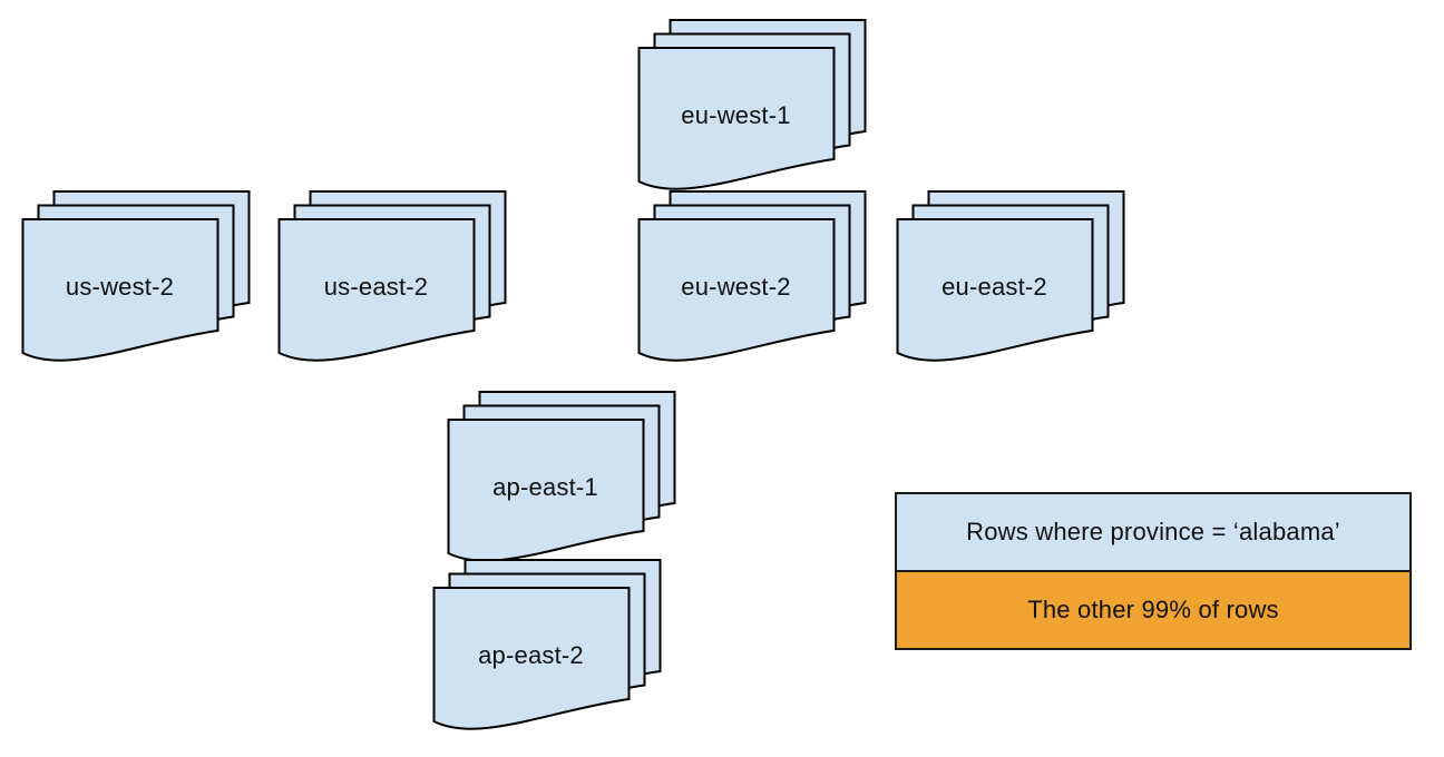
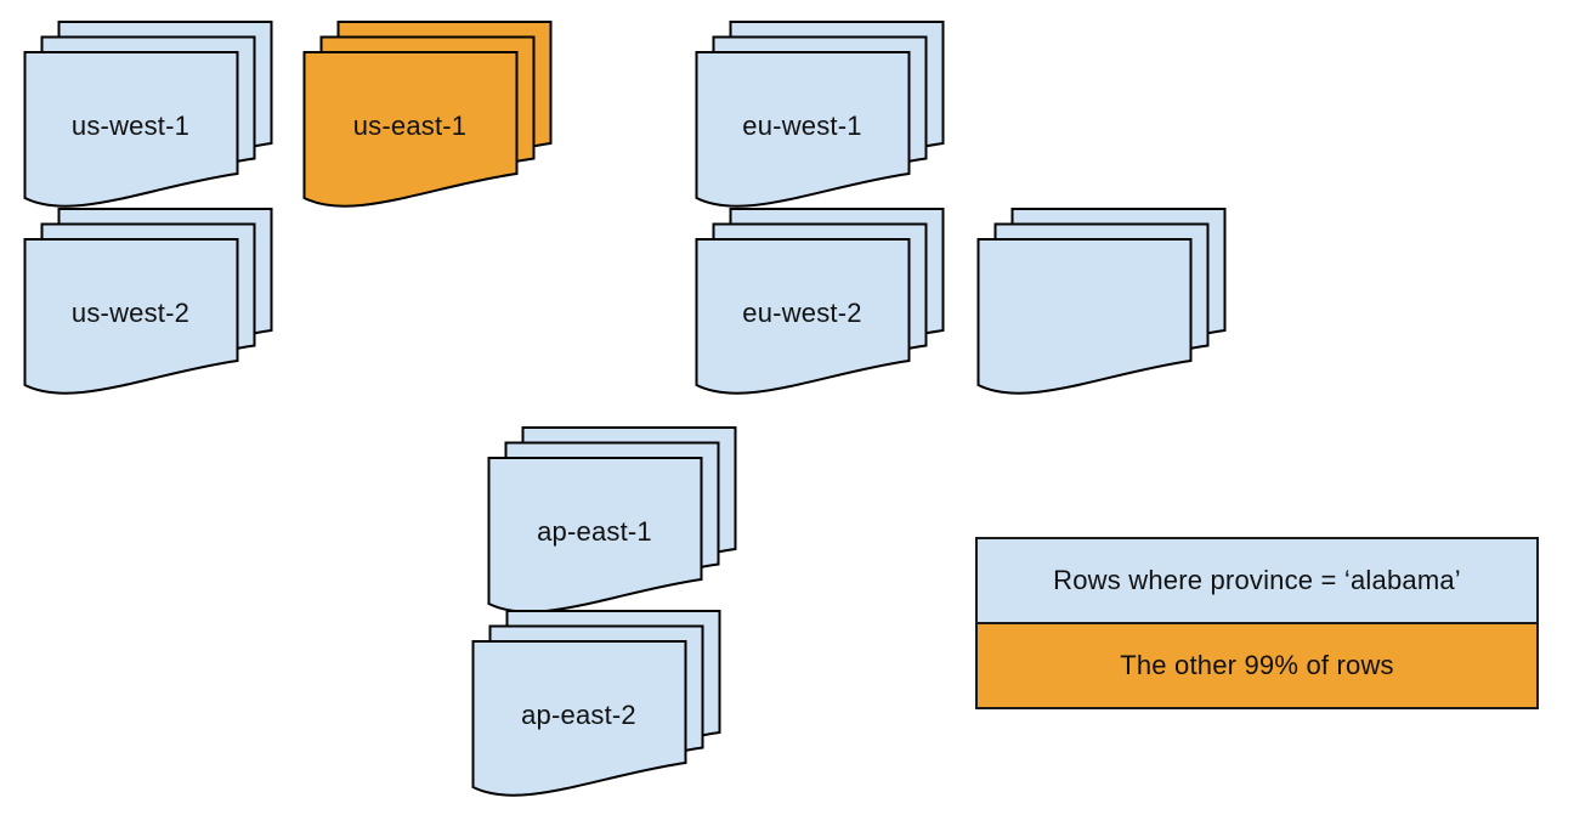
  Rows where province = ‘alabama’
  The other 99% of rows
+ us-west-1
+ us-east-1
  eu-west-1
  us-west-2
- us-east-2
  eu-west-2
- eu-east-2
  ap-east-1
  ap-east-2
